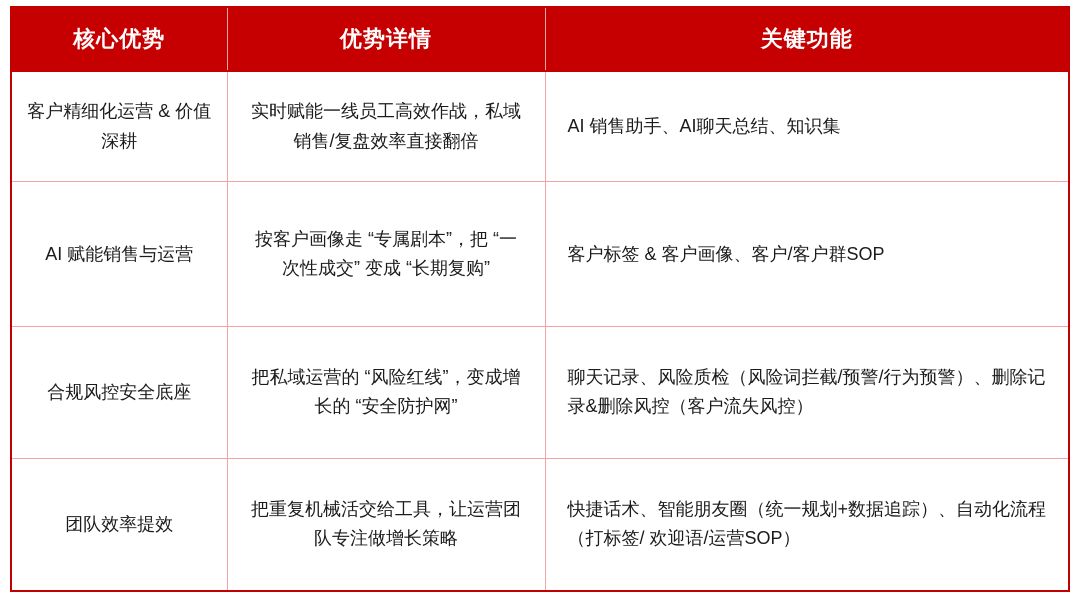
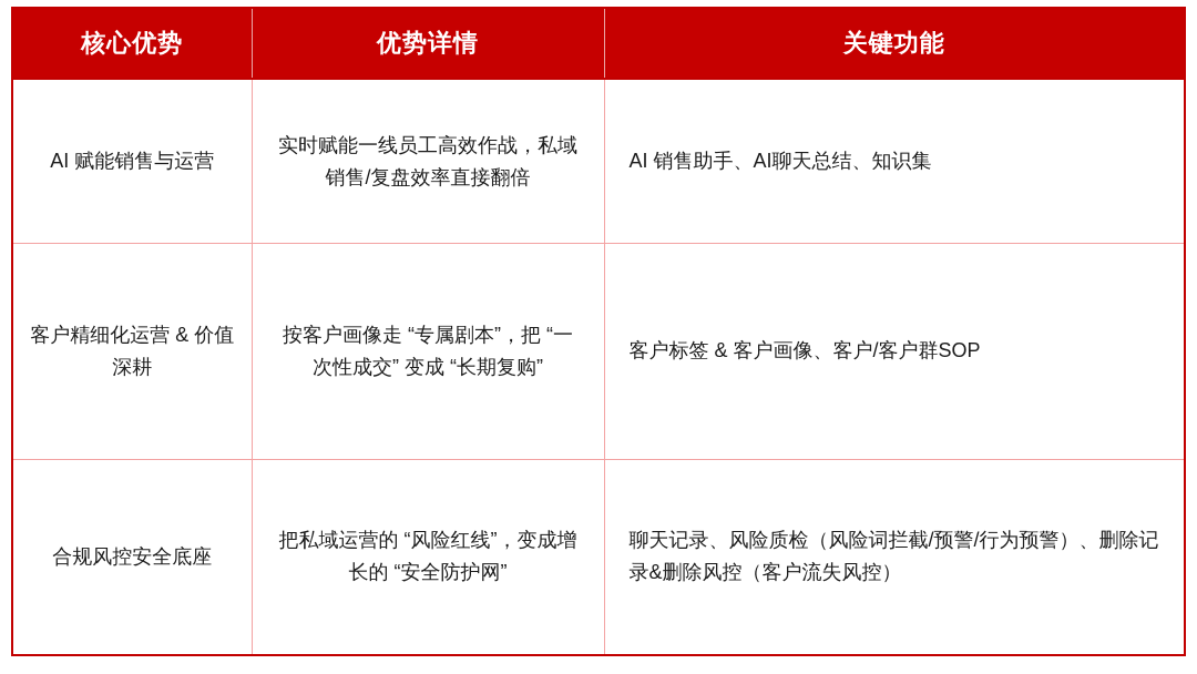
  核心优势	优势详情	关键功能
- 客户精细化运营 & 价值深耕	实时赋能一线员工高效作战，私域销售/复盘效率直接翻倍	AI 销售助手、AI聊天总结、知识集
+ AI 赋能销售与运营	实时赋能一线员工高效作战，私域销售/复盘效率直接翻倍	AI 销售助手、AI聊天总结、知识集
- AI 赋能销售与运营	按客户画像走 “专属剧本”，把 “一次性成交” 变成 “长期复购”	客户标签 & 客户画像、客户/客户群SOP
+ 客户精细化运营 & 价值深耕	按客户画像走 “专属剧本”，把 “一次性成交” 变成 “长期复购”	客户标签 & 客户画像、客户/客户群SOP
  合规风控安全底座	把私域运营的 “风险红线”，变成增长的 “安全防护网”	聊天记录、风险质检（风险词拦截/预警/行为预警）、删除记录&删除风控（客户流失风控）
- 团队效率提效	把重复机械活交给工具，让运营团队专注做增长策略	快捷话术、智能朋友圈（统一规划+数据追踪）、自动化流程（打标签/ 欢迎语/运营SOP）
